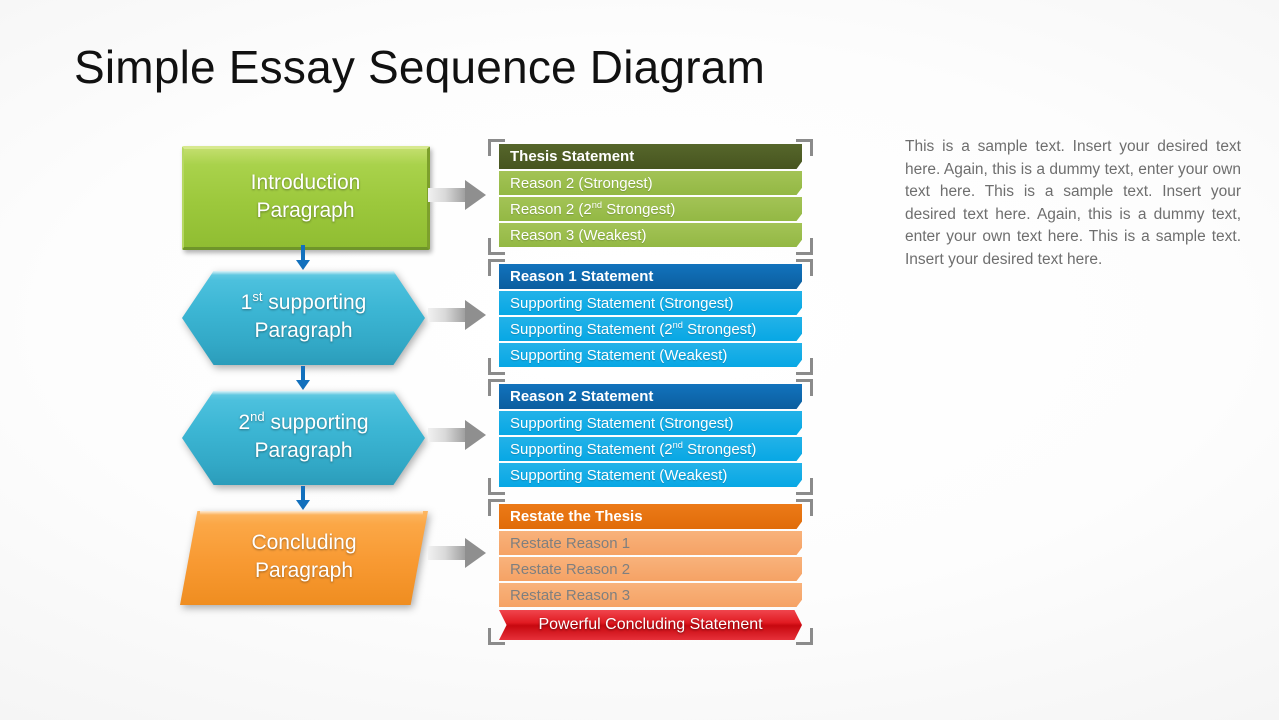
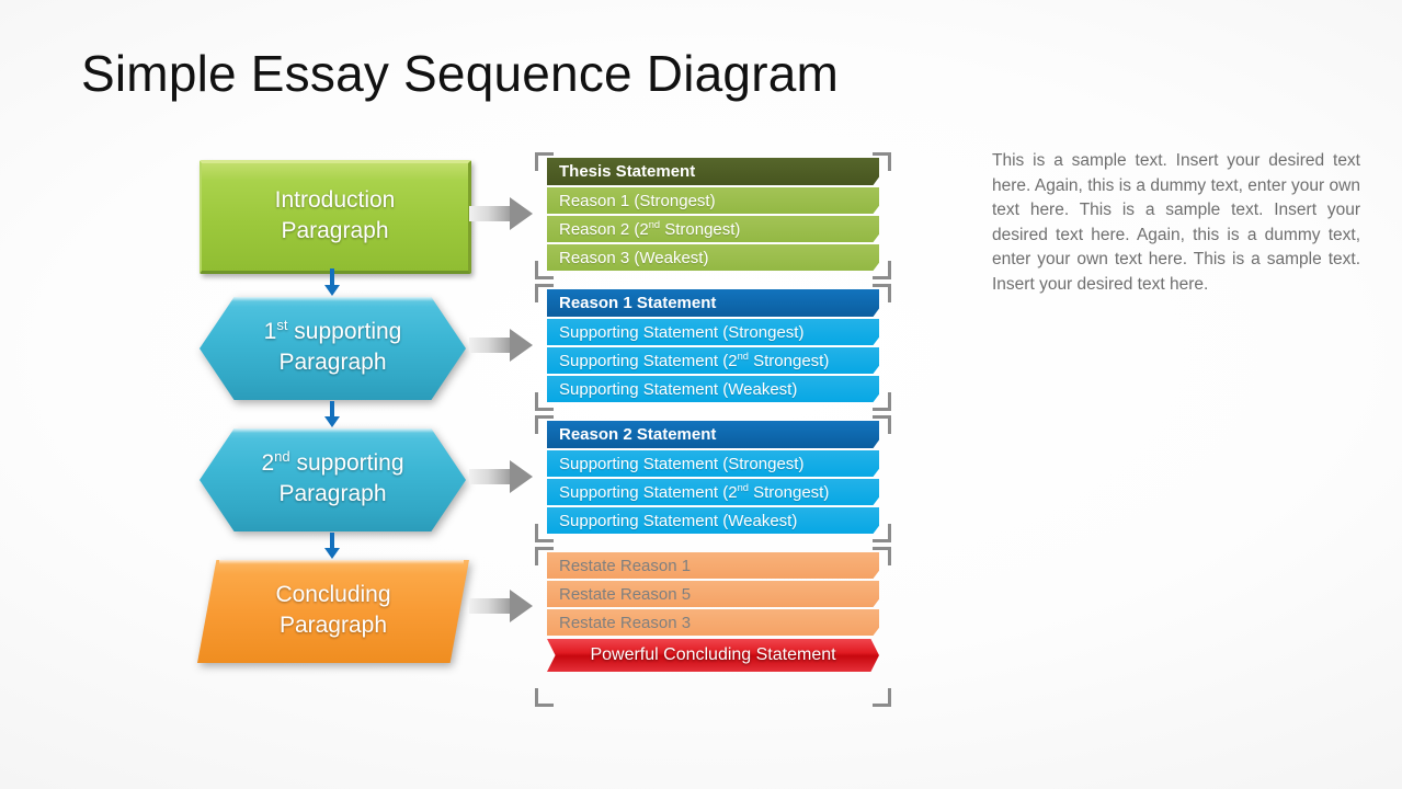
  Simple Essay Sequence Diagram
  Introduction
  Paragraph
  1st supporting
  Paragraph
  2nd supporting
  Paragraph
  Concluding
  Paragraph
  Thesis Statement
- Reason 2 (Strongest)
+ Reason 1 (Strongest)
  Reason 2 (2nd Strongest)
  Reason 3 (Weakest)
  Reason 1 Statement
  Supporting Statement (Strongest)
  Supporting Statement (2nd Strongest)
  Supporting Statement (Weakest)
  Reason 2 Statement
  Supporting Statement (Strongest)
  Supporting Statement (2nd Strongest)
  Supporting Statement (Weakest)
- Restate the Thesis
  Restate Reason 1
- Restate Reason 2
+ Restate Reason 5
  Restate Reason 3
  Powerful Concluding Statement
  This is a sample text. Insert your desired text here. Again, this is a dummy text, enter your own text here. This is a sample text. Insert your desired text here. Again, this is a dummy text, enter your own text here. This is a sample text. Insert your desired text here.
